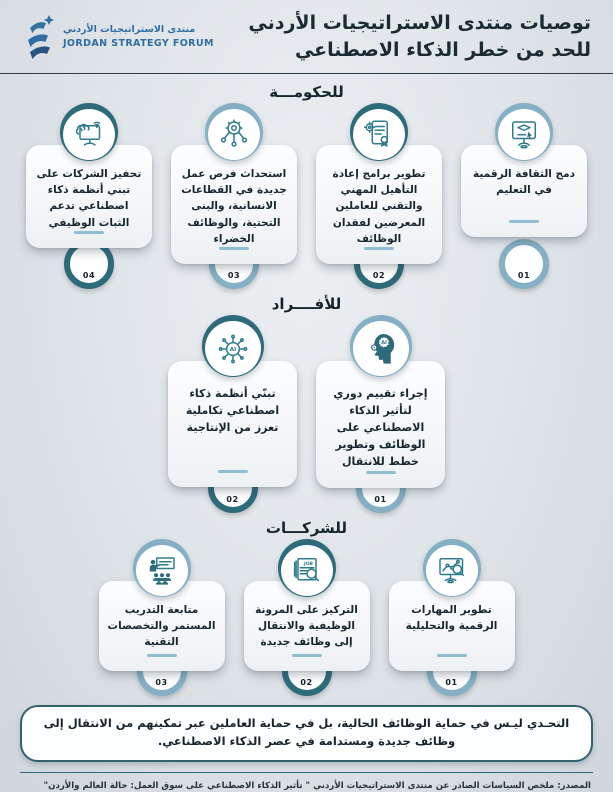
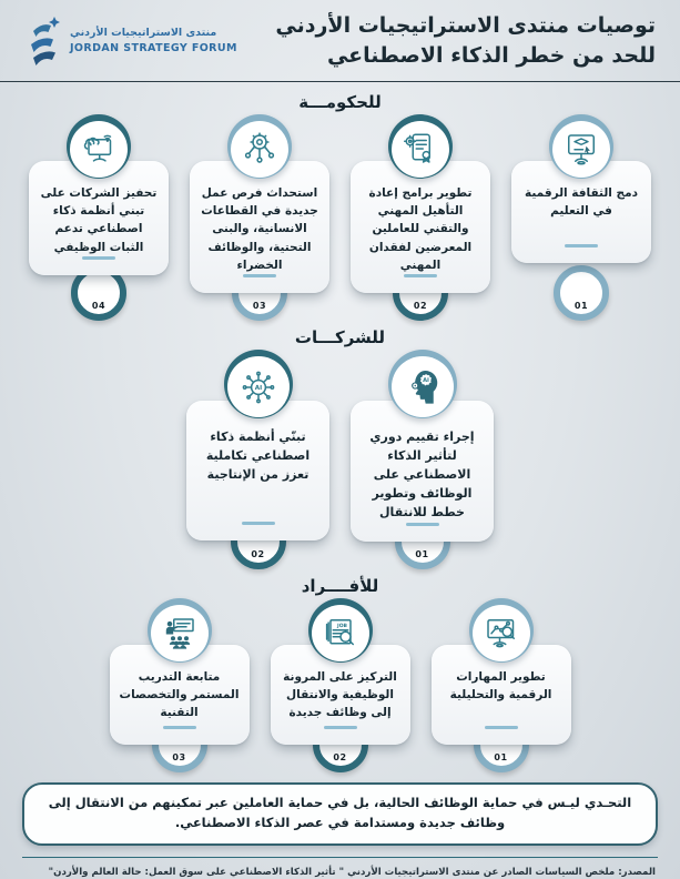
  توصيات منتدى الاستراتيجيات الأردني
  للحد من خطر الذكاء الاصطناعي
  منتدى الاستراتيجيات الأردني
  JORDAN STRATEGY FORUM
  للحكومـــة
  دمج الثقافة الرقمية في التعليم
  01
- تطوير برامج إعادة التأهيل المهني والتقني للعاملين المعرضين لفقدان الوظائف
+ تطوير برامج إعادة التأهيل المهني والتقني للعاملين المعرضين لفقدان المهني
  02
  استحداث فرص عمل جديدة في القطاعات الانسانية، والبنى التحتية، والوظائف الخضراء
  03
  تحفيز الشركات على تبني أنظمة ذكاء اصطناعي تدعم الثبات الوظيفي
  04
- للأفــــراد
+ للشركـــات
  إجراء تقييم دوري لتأثير الذكاء الاصطناعي على الوظائف وتطوير خطط للانتقال
  01
  تبنّي أنظمة ذكاء اصطناعي تكاملية تعزز من الإنتاجية
  02
- للشركـــات
+ للأفــــراد
  تطوير المهارات الرقمية والتحليلية
  01
  التركيز على المرونة الوظيفية والانتقال إلى وظائف جديدة
  02
  متابعة التدريب المستمر والتخصصات التقنية
  03
  التحـدي ليـس في حماية الوظائف الحالية، بل في حماية العاملين عبر تمكينهم من الانتقال إلى وظائف جديدة ومستدامة في عصر الذكاء الاصطناعي.
  المصدر: ملخص السياسات الصادر عن منتدى الاستراتيجيات الأردني " تأثير الذكاء الاصطناعي على سوق العمل: حالة العالم والأردن"
